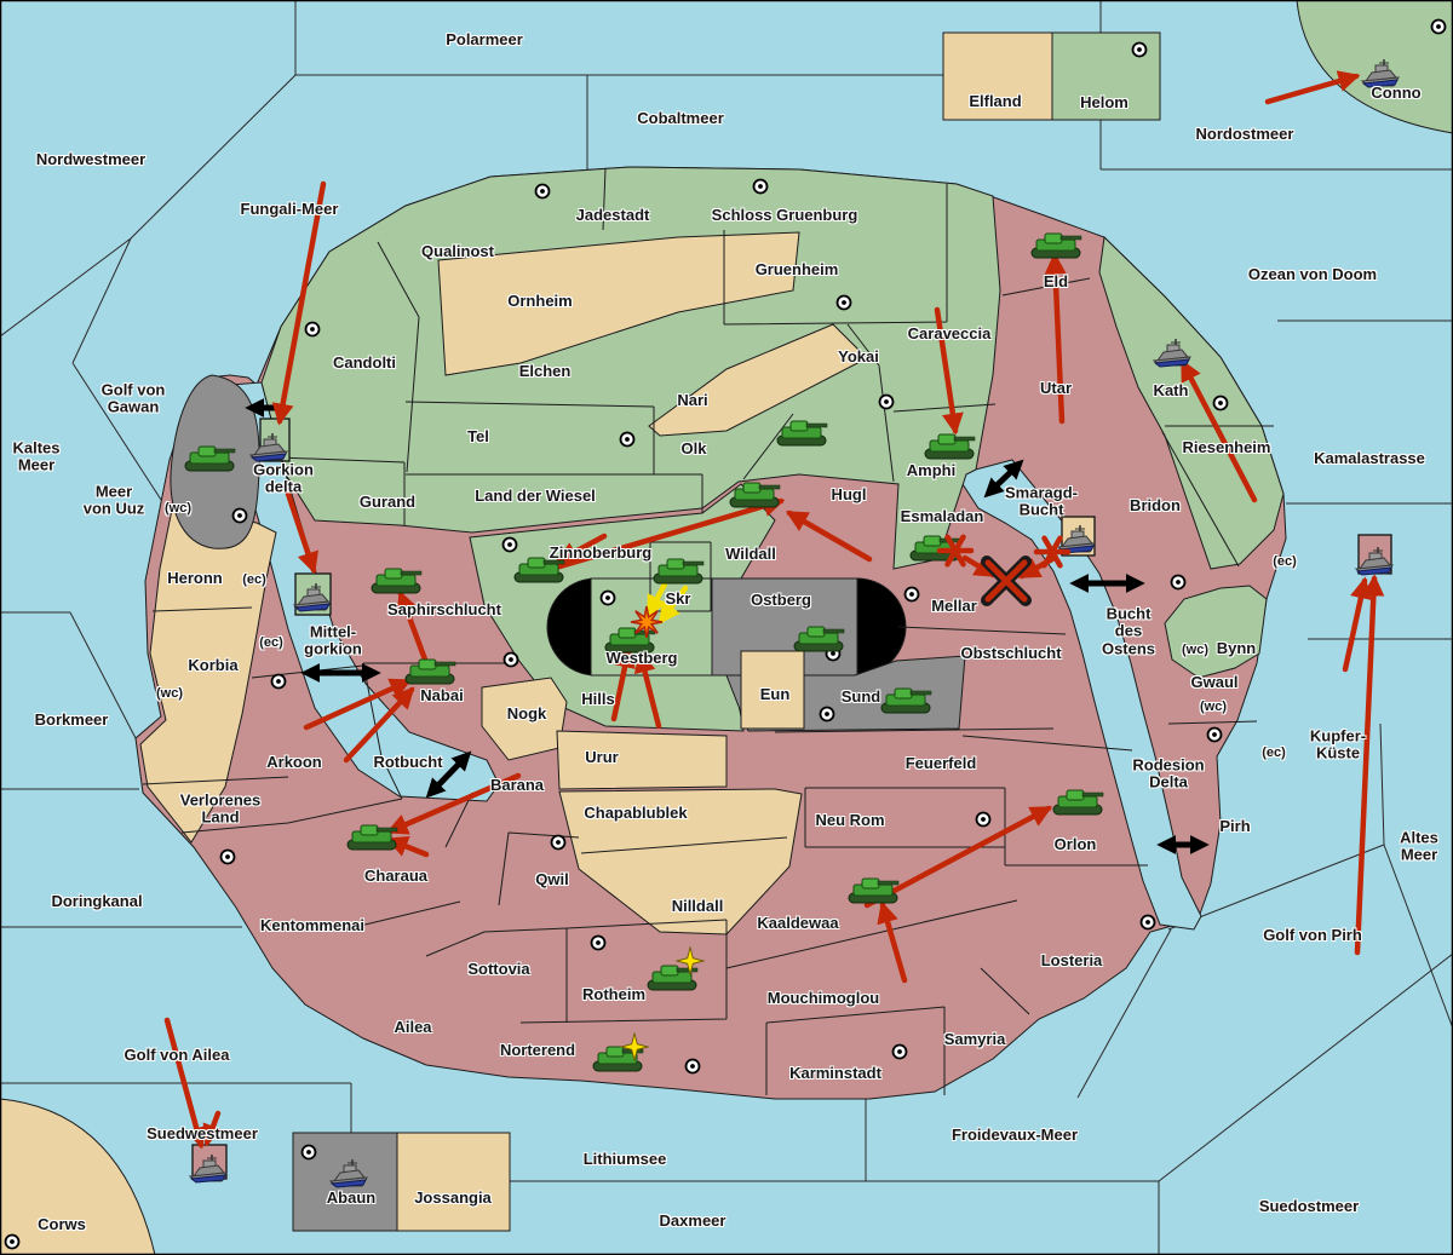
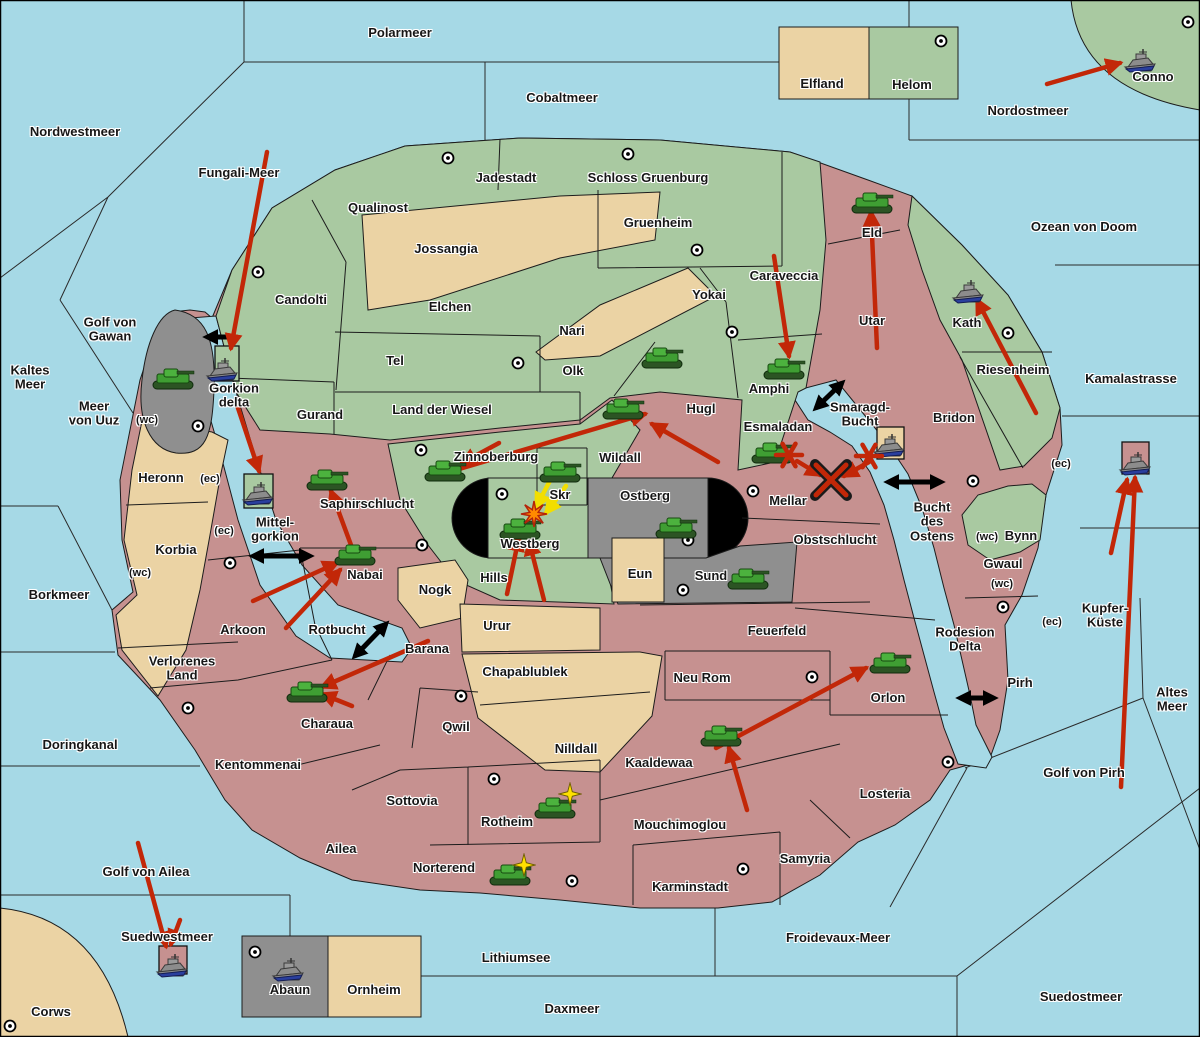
  Nordwestmeer
  Polarmeer
  Cobaltmeer
  Fungali-Meer
  Nordostmeer
  Ozean von Doom
  Kamalastrasse
  Golf von
  Gawan
  Kaltes
  Meer
  Meer
  von Uuz
  Borkmeer
  Doringkanal
  Golf von Ailea
  Suedwestmeer
  Kupfer-
  Küste
  Altes
  Meer
  Golf von Pirh
  Froidevaux-Meer
  Suedostmeer
  Lithiumsee
  Daxmeer
  Smaragd-
  Bucht
  Bucht
  des
  Ostens
  Mittel-
  gorkion
  Rotbucht
  Rodesion
  Delta
  Gorkion
  delta
  Elfland
  Helom
  Conno
  Jadestadt
  Schloss Gruenburg
  Qualinost
- Ornheim
+ Jossangia
  Gruenheim
  Candolti
  Elchen
  Yokai
  Caraveccia
  Nari
  Tel
  Olk
  Gurand
  Land der Wiesel
  Hugl
  Eld
  Utar
  Kath
  Riesenheim
  Bridon
  Amphi
  Esmaladan
  Mellar
  Obstschlucht
  Bynn
  Gwaul
  Pirh
  Zinnoberburg
  Wildall
  Skr
  Ostberg
  Westberg
  Eun
  Sund
  Hills
  Saphirschlucht
  Nabai
  Nogk
  Heronn
  Korbia
  Arkoon
  Verlorenes
  Land
  Kentommenai
  Charaua
  Ailea
  Barana
  Urur
  Chapablublek
  Qwil
  Nilldall
  Feuerfeld
  Neu Rom
  Kaaldewaa
  Sottovia
  Rotheim
  Mouchimoglou
  Norterend
  Karminstadt
  Samyria
  Losteria
  Orlon
  Abaun
- Jossangia
+ Ornheim
  Corws
  (wc)
  (ec)
  (ec)
  (wc)
  (ec)
  (wc)
  (wc)
  (ec)
